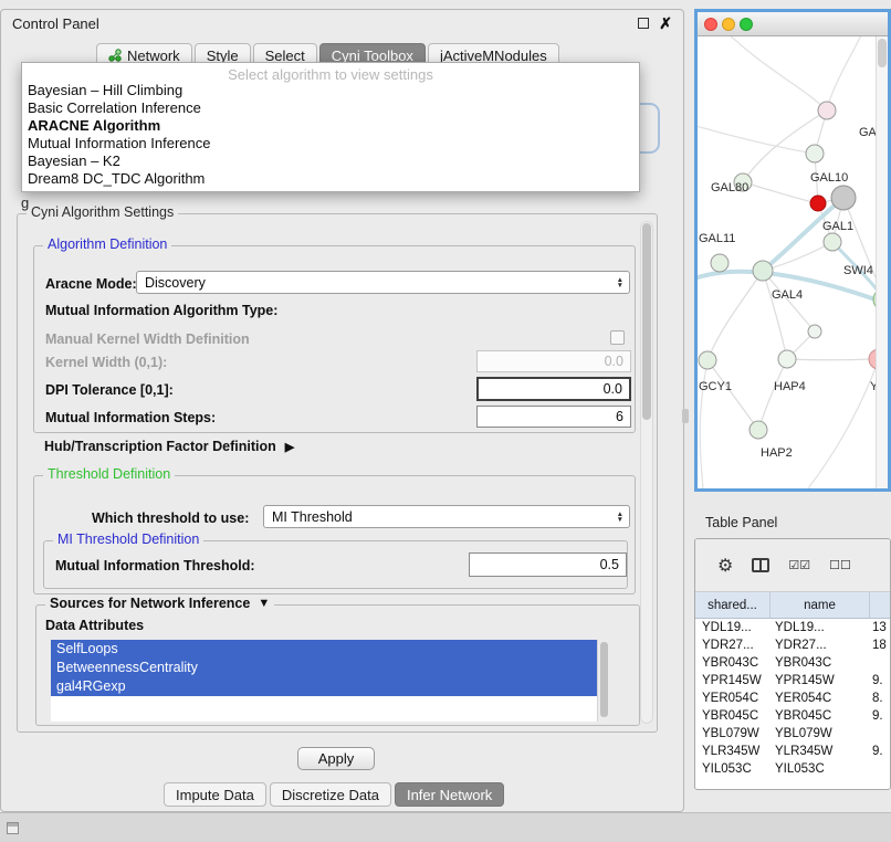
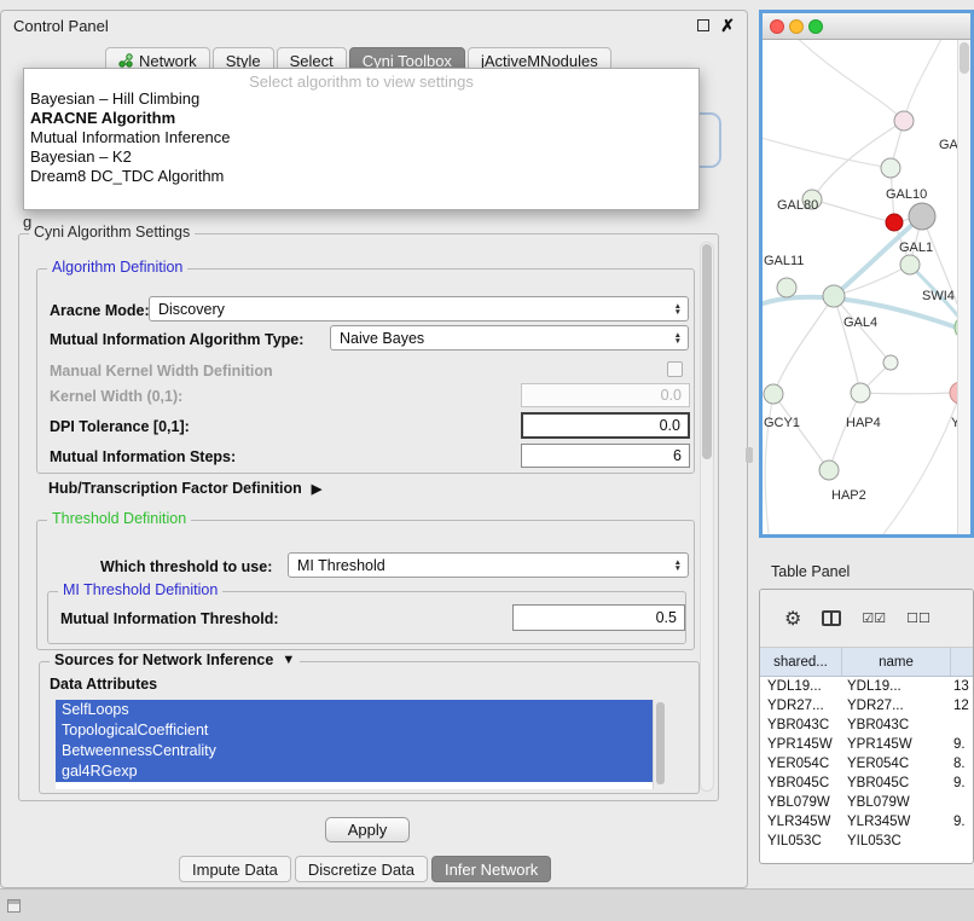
  Control Panel
  ✗
  Network
  Style
  Select
  Cyni Toolbox
  jActiveMNodules
  g
  Select algorithm to view settings
  Bayesian – Hill Climbing
- Basic Correlation Inference
  ARACNE Algorithm
  Mutual Information Inference
  Bayesian – K2
  Dream8 DC_TDC Algorithm
  Cyni Algorithm Settings
  Algorithm Definition
  Aracne Mode:
  Discovery
  Mutual Information Algorithm Type:
+ Naive Bayes
  Manual Kernel Width Definition
  Kernel Width (0,1):
  0.0
  DPI Tolerance [0,1]:
  0.0
  Mutual Information Steps:
  6
  Hub/Transcription Factor Definition
  ▶
  Threshold Definition
  Which threshold to use:
  MI Threshold
  MI Threshold Definition
  Mutual Information Threshold:
  0.5
  Sources for Network Inference
  ▼
  Data Attributes
  SelfLoops
+ TopologicalCoefficient
  BetweennessCentrality
  gal4RGexp
  Apply
  Impute Data
  Discretize Data
  Infer Network
  GAL80
  GAL10
  GAL1
  GAL11
  SWI4
  GAL4
  GCY1
  HAP4
  HAP2
  Table Panel
  ⚙
  ☑☑
  ☐☐
  shared...
  name
  YDL19...
  YDL19...
  13
  YDR27...
  YDR27...
- 18
+ 12
  YBR043C
  YBR043C
  YPR145W
  YPR145W
  9.
  YER054C
  YER054C
  8.
  YBR045C
  YBR045C
  9.
  YBL079W
  YBL079W
  YLR345W
  YLR345W
  9.
  YIL053C
  YIL053C
